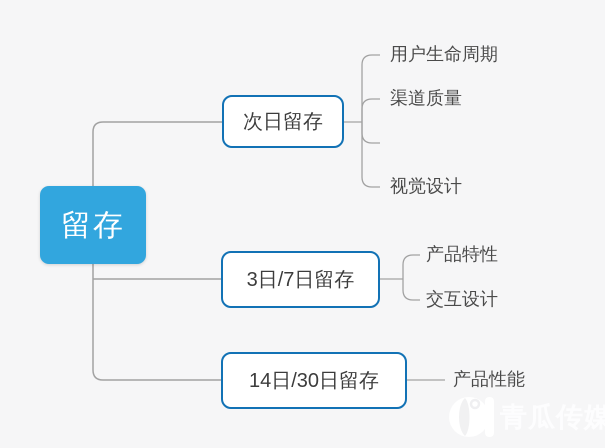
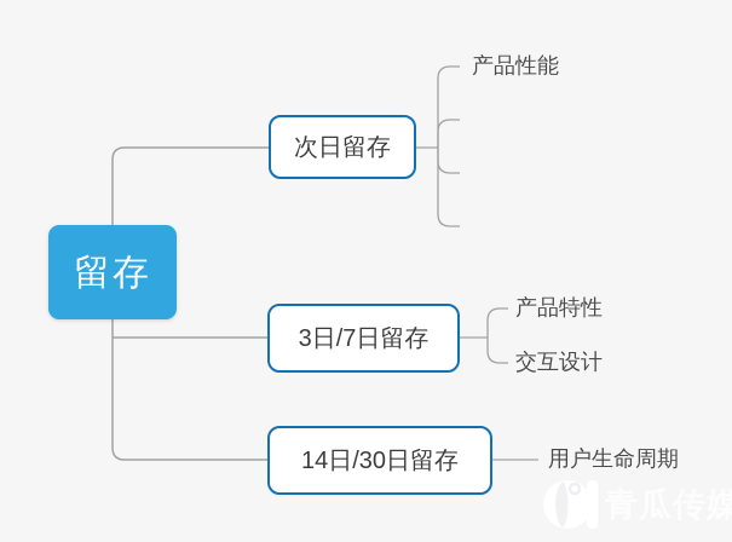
  留存
  次日留存
  3日/7日留存
  14日/30日留存
- 用户生命周期
+ 产品性能
- 渠道质量
- 视觉设计
  产品特性
  交互设计
- 产品性能
+ 用户生命周期
